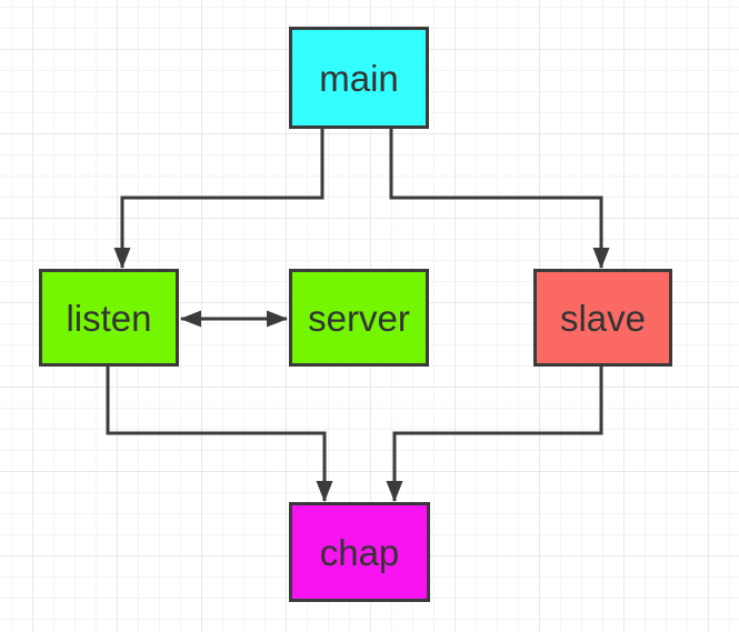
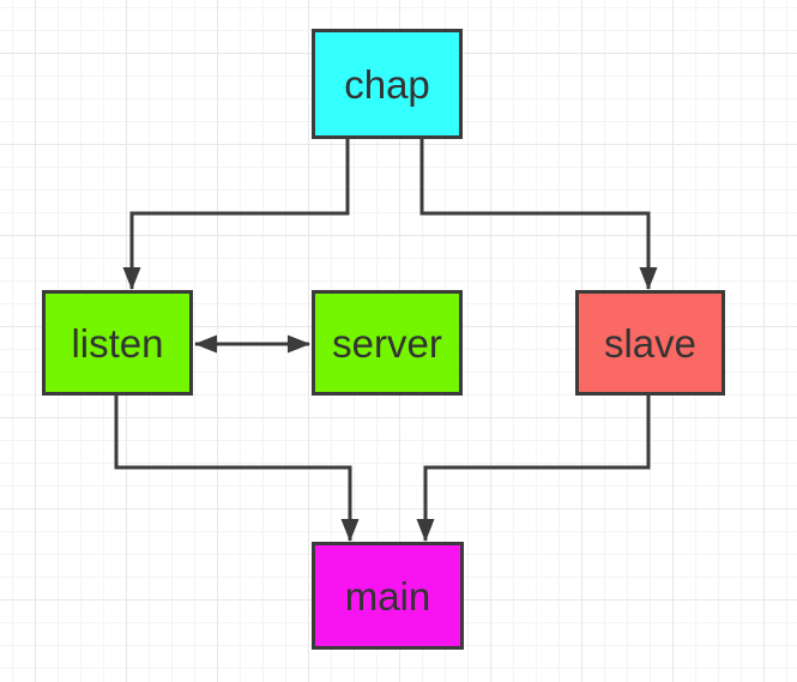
- main
+ chap
  listen
  server
  slave
- chap
+ main
